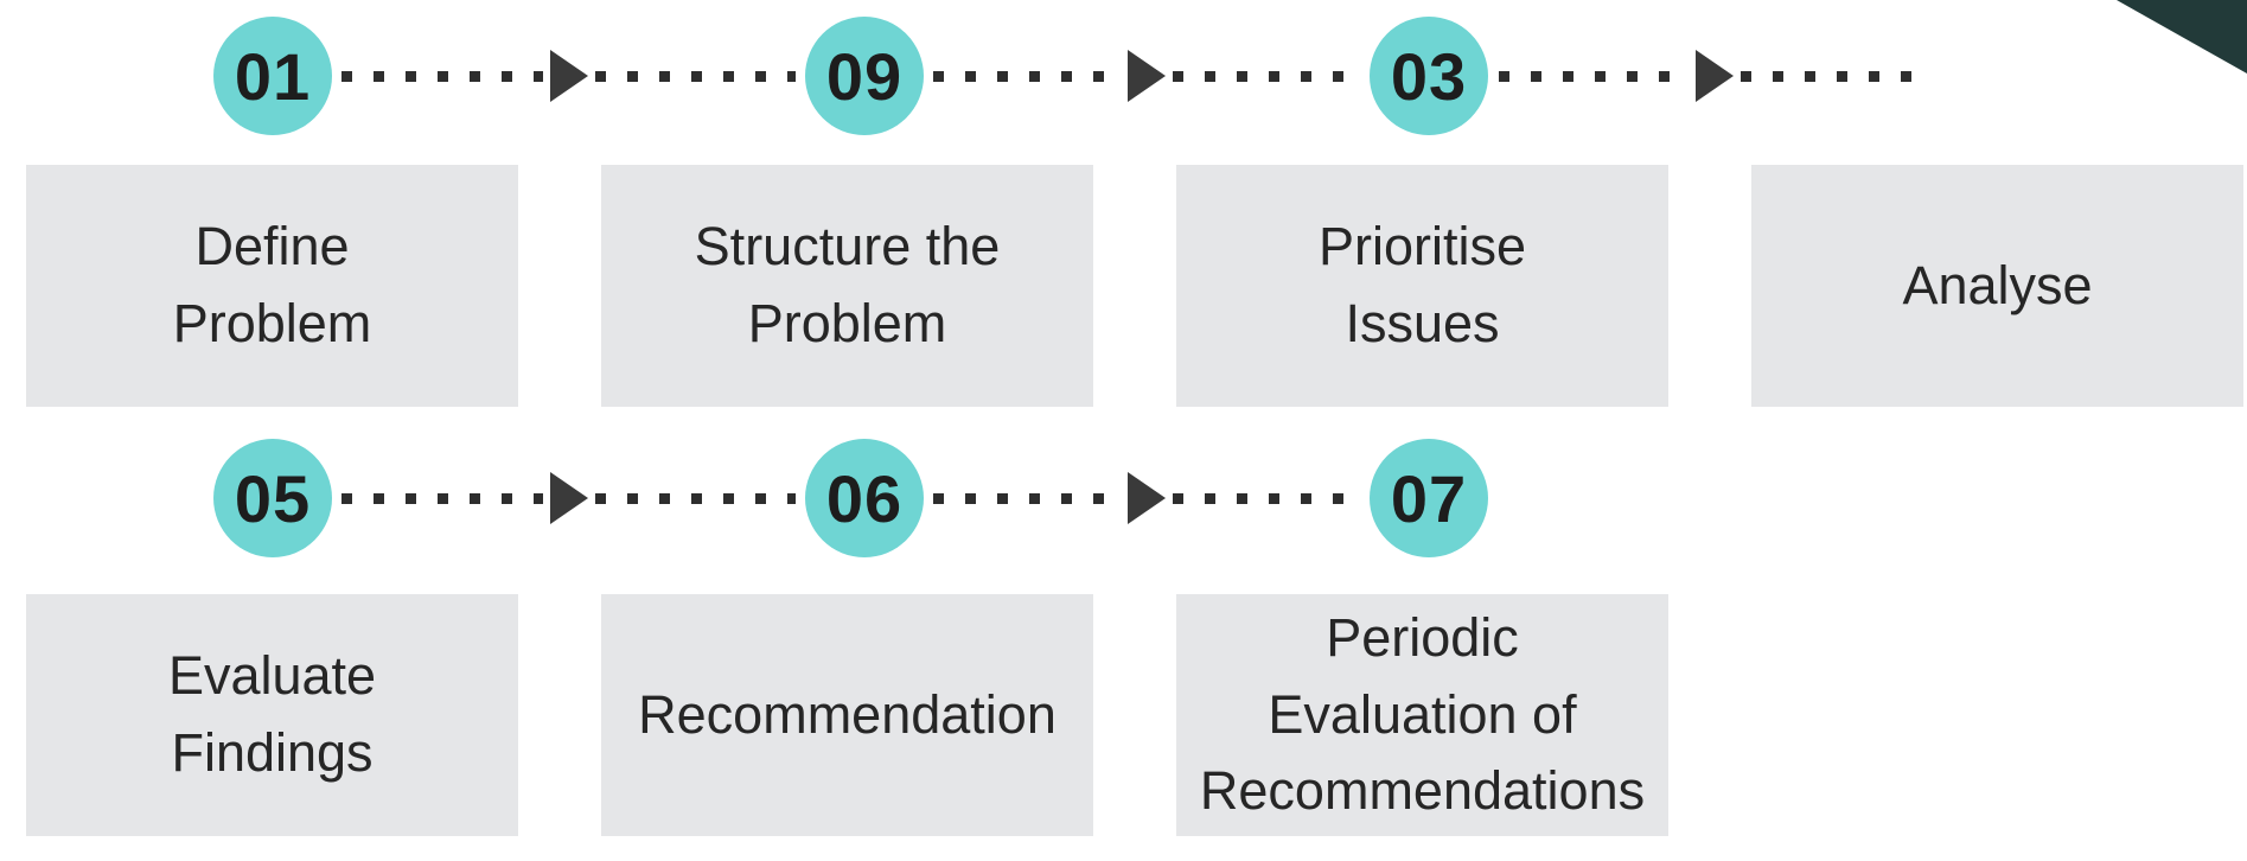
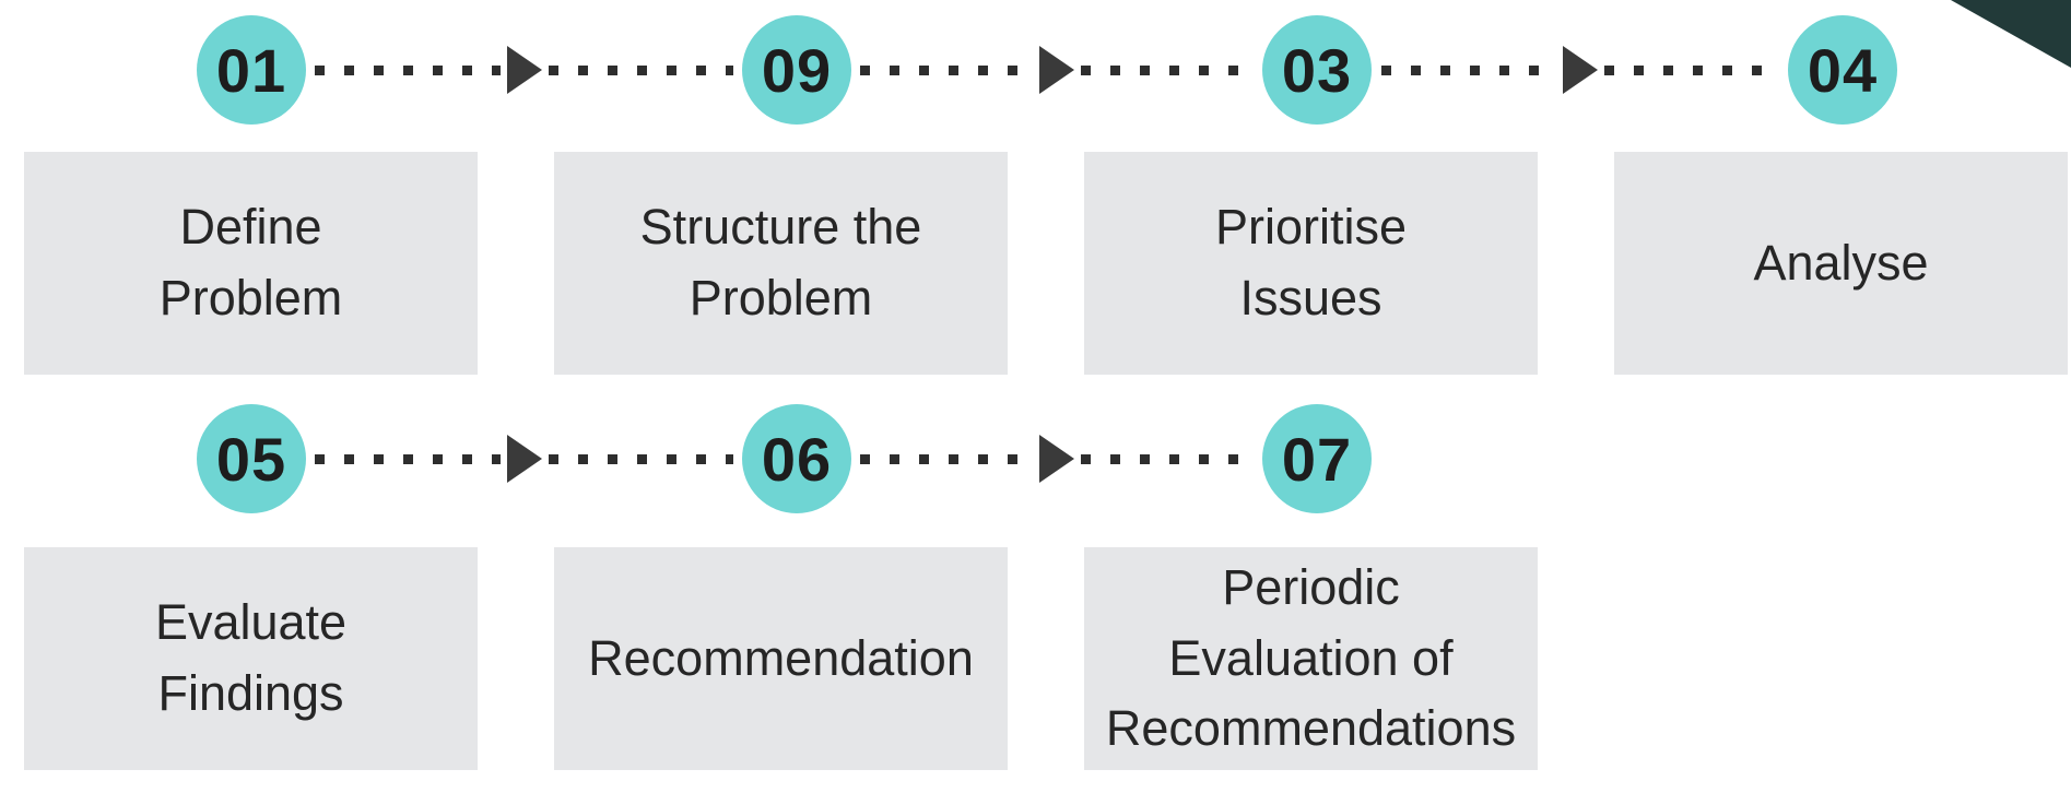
  01
  09
  03
+ 04
  Define
  Problem
  Structure the
  Problem
  Prioritise
  Issues
  Analyse
  05
  06
  07
  Evaluate
  Findings
  Recommendation
  Periodic
  Evaluation of
  Recommendations
